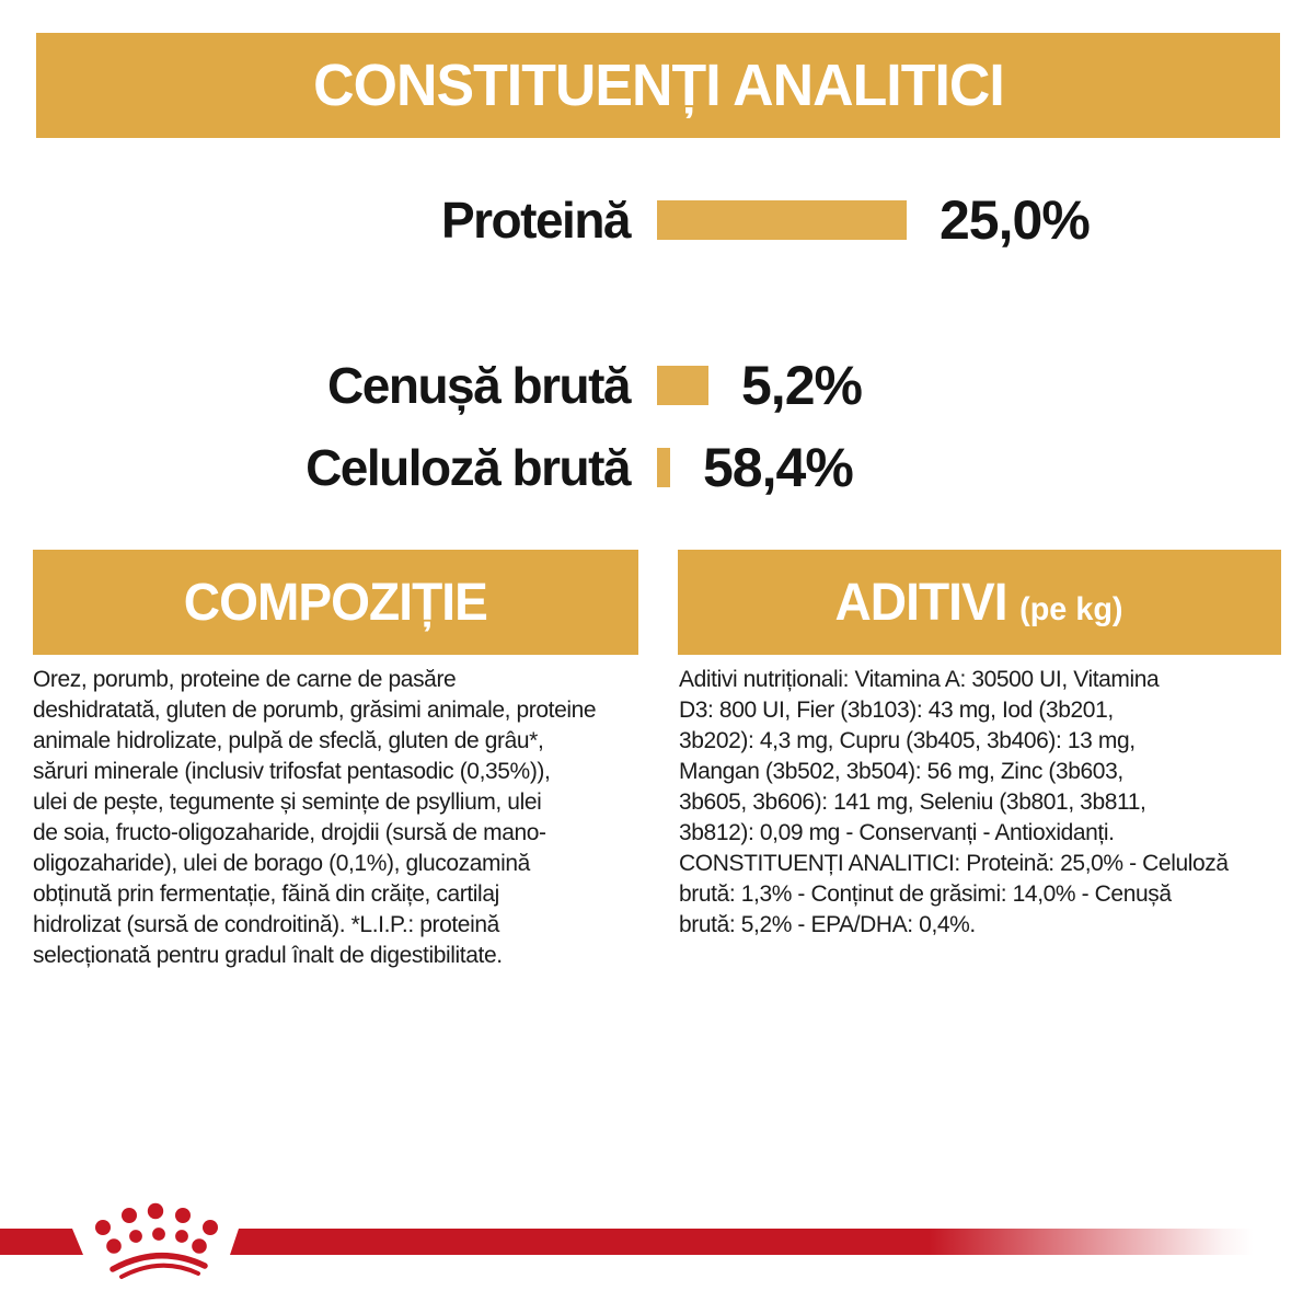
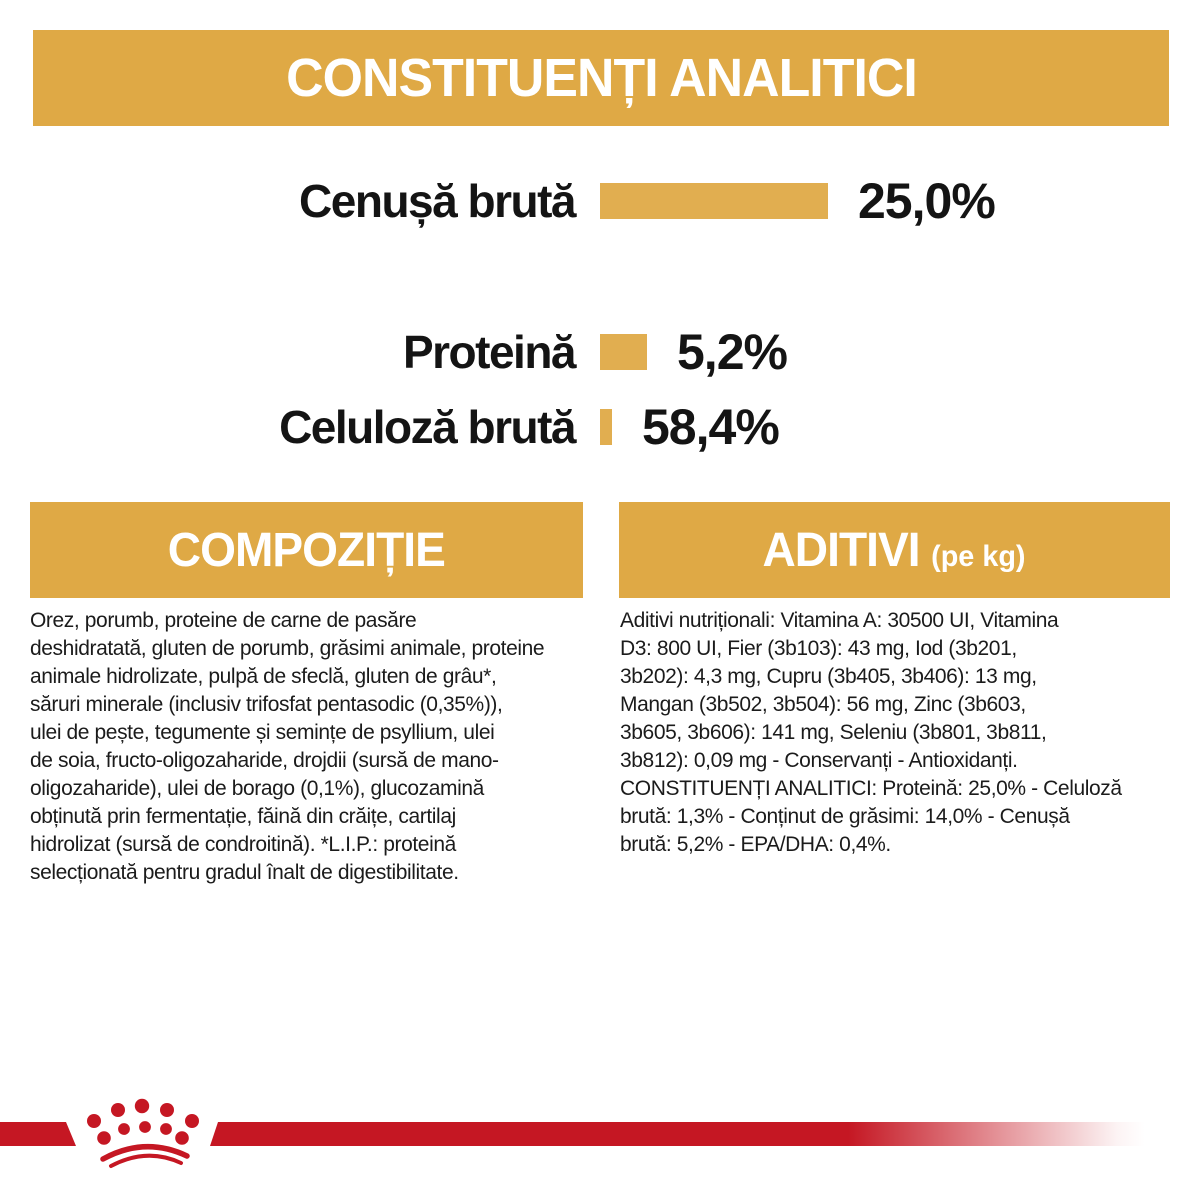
  CONSTITUENȚI ANALITICI
- Proteină
+ Cenușă brută
  25,0%
- Cenușă brută
+ Proteină
  5,2%
  Celuloză brută
  58,4%
  COMPOZIȚIE
  ADITIVI (pe kg)
  Orez, porumb, proteine de carne de pasăre
  deshidratată, gluten de porumb, grăsimi animale, proteine
  animale hidrolizate, pulpă de sfeclă, gluten de grâu*,
  săruri minerale (inclusiv trifosfat pentasodic (0,35%)),
  ulei de pește, tegumente și semințe de psyllium, ulei
  de soia, fructo-oligozaharide, drojdii (sursă de mano-
  oligozaharide), ulei de borago (0,1%), glucozamină
  obținută prin fermentație, făină din crăițe, cartilaj
  hidrolizat (sursă de condroitină). *L.I.P.: proteină
  selecționată pentru gradul înalt de digestibilitate.
  Aditivi nutriționali: Vitamina A: 30500 UI, Vitamina
  D3: 800 UI, Fier (3b103): 43 mg, Iod (3b201,
  3b202): 4,3 mg, Cupru (3b405, 3b406): 13 mg,
  Mangan (3b502, 3b504): 56 mg, Zinc (3b603,
  3b605, 3b606): 141 mg, Seleniu (3b801, 3b811,
  3b812): 0,09 mg - Conservanți - Antioxidanți.
  CONSTITUENȚI ANALITICI: Proteină: 25,0% - Celuloză
  brută: 1,3% - Conținut de grăsimi: 14,0% - Cenușă
  brută: 5,2% - EPA/DHA: 0,4%.
